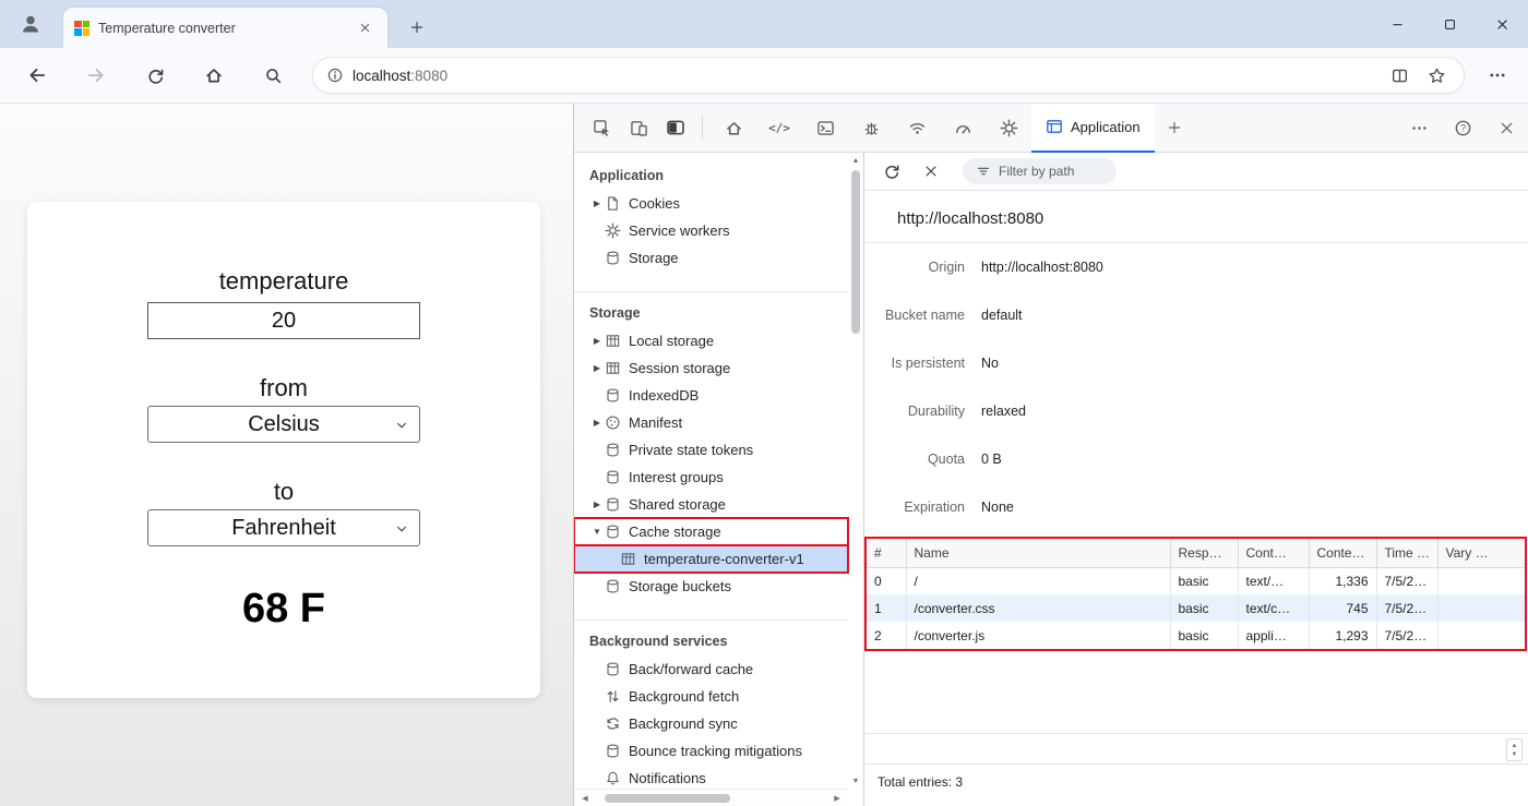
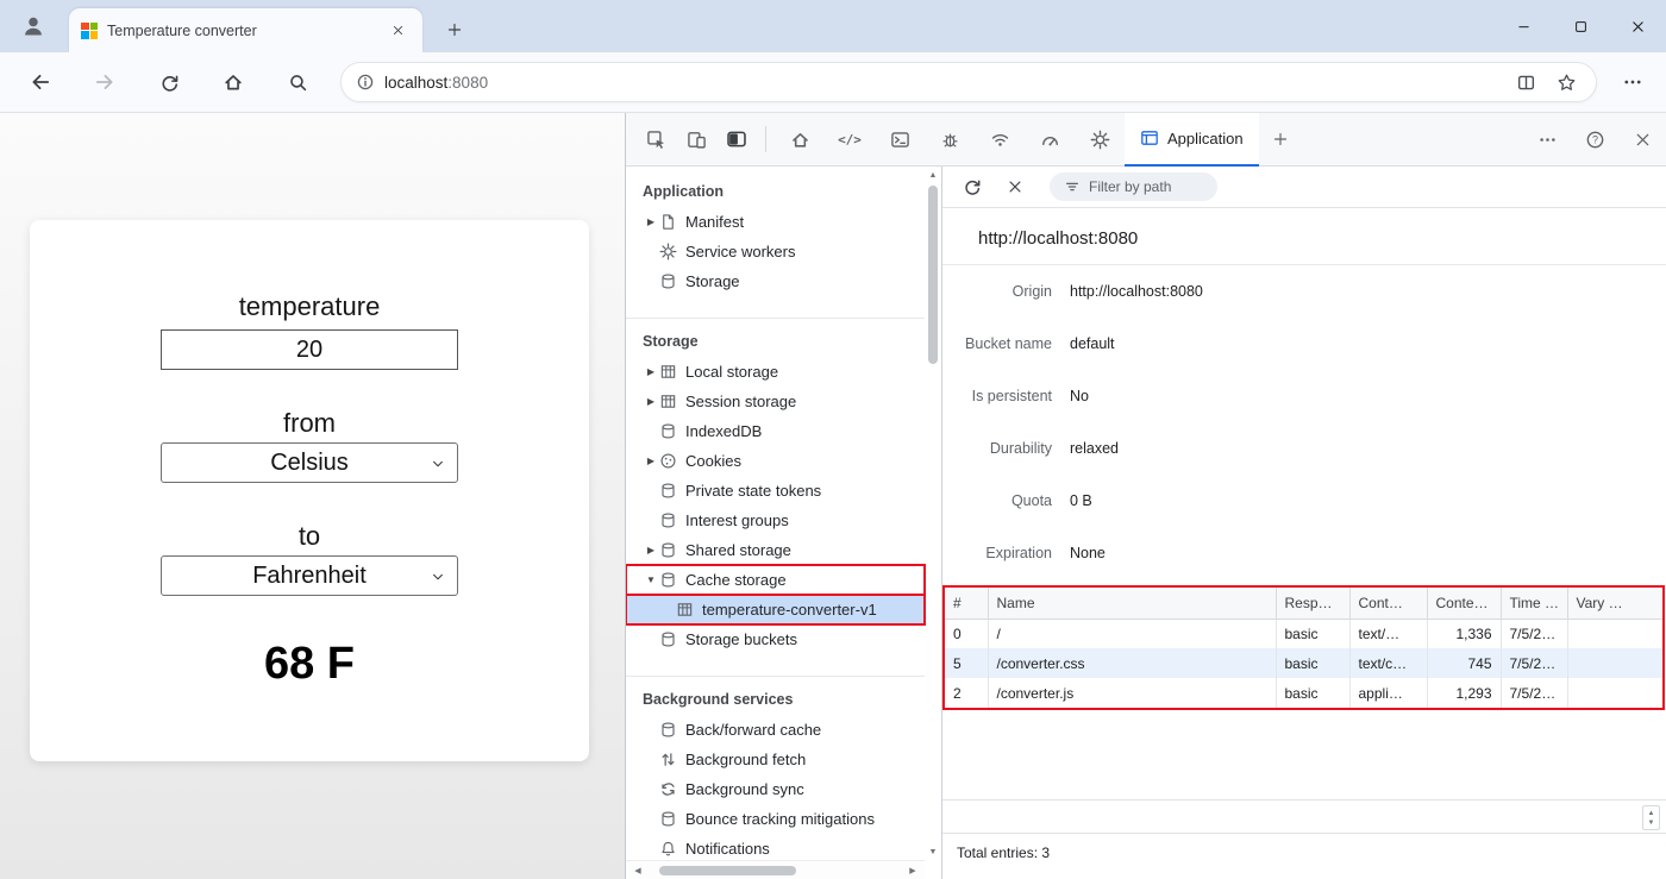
  Temperature converter
  localhost:8080
  temperature
  20
  from
  Celsius
  to
  Fahrenheit
  68 F
  Application
  Application
- Cookies
+ Manifest
  Service workers
  Storage
  Storage
  Local storage
  Session storage
  IndexedDB
- Manifest
+ Cookies
  Private state tokens
  Interest groups
  Shared storage
  Cache storage
  temperature-converter-v1
  Storage buckets
  Background services
  Back/forward cache
  Background fetch
  Background sync
  Bounce tracking mitigations
  Notifications
  Filter by path
  http://localhost:8080
  Origin
  http://localhost:8080
  Bucket name
  default
  Is persistent
  No
  Durability
  relaxed
  Quota
  0 B
  Expiration
  None
  #	Name	Resp…	Cont…	Conte…	Time …	Vary …
  0	/	basic	text/…	1,336	7/5/2…
- 1	/converter.css	basic	text/c…	745	7/5/2…
+ 5	/converter.css	basic	text/c…	745	7/5/2…
  2	/converter.js	basic	appli…	1,293	7/5/2…
  Total entries: 3
